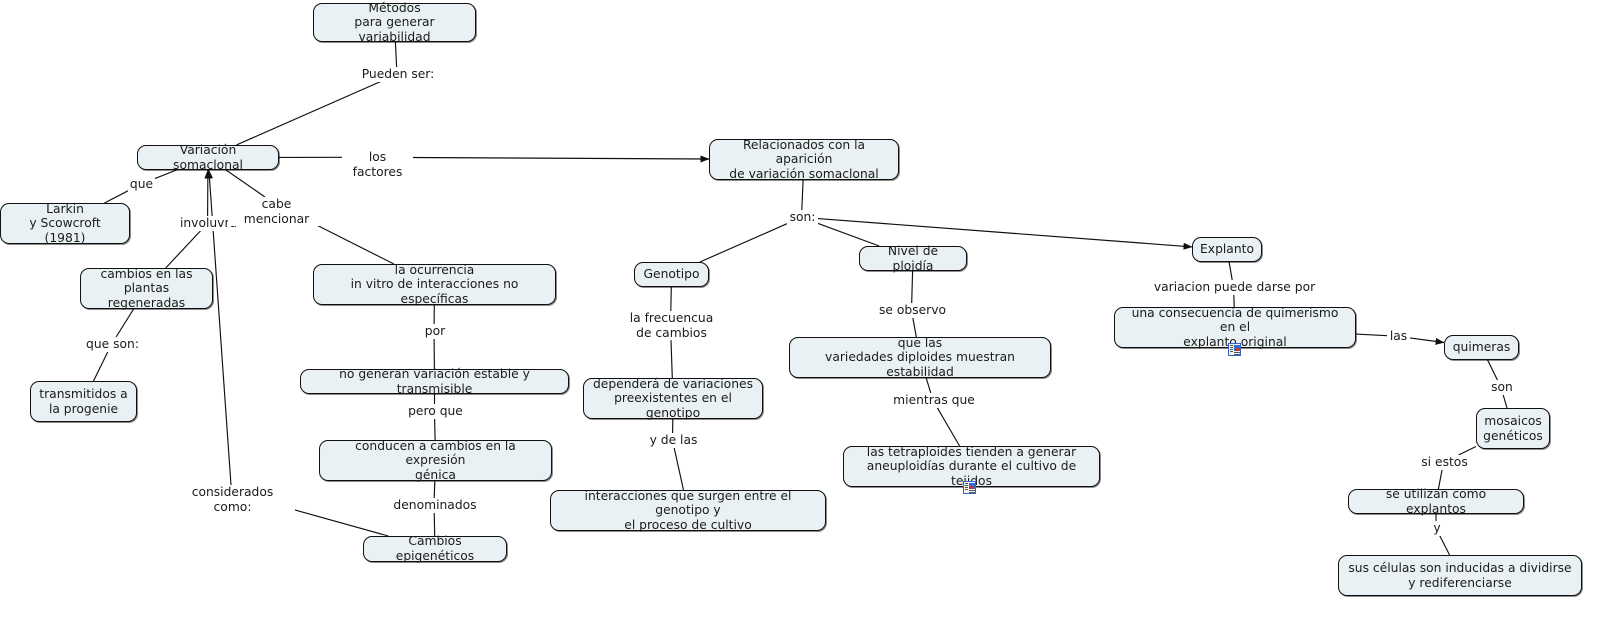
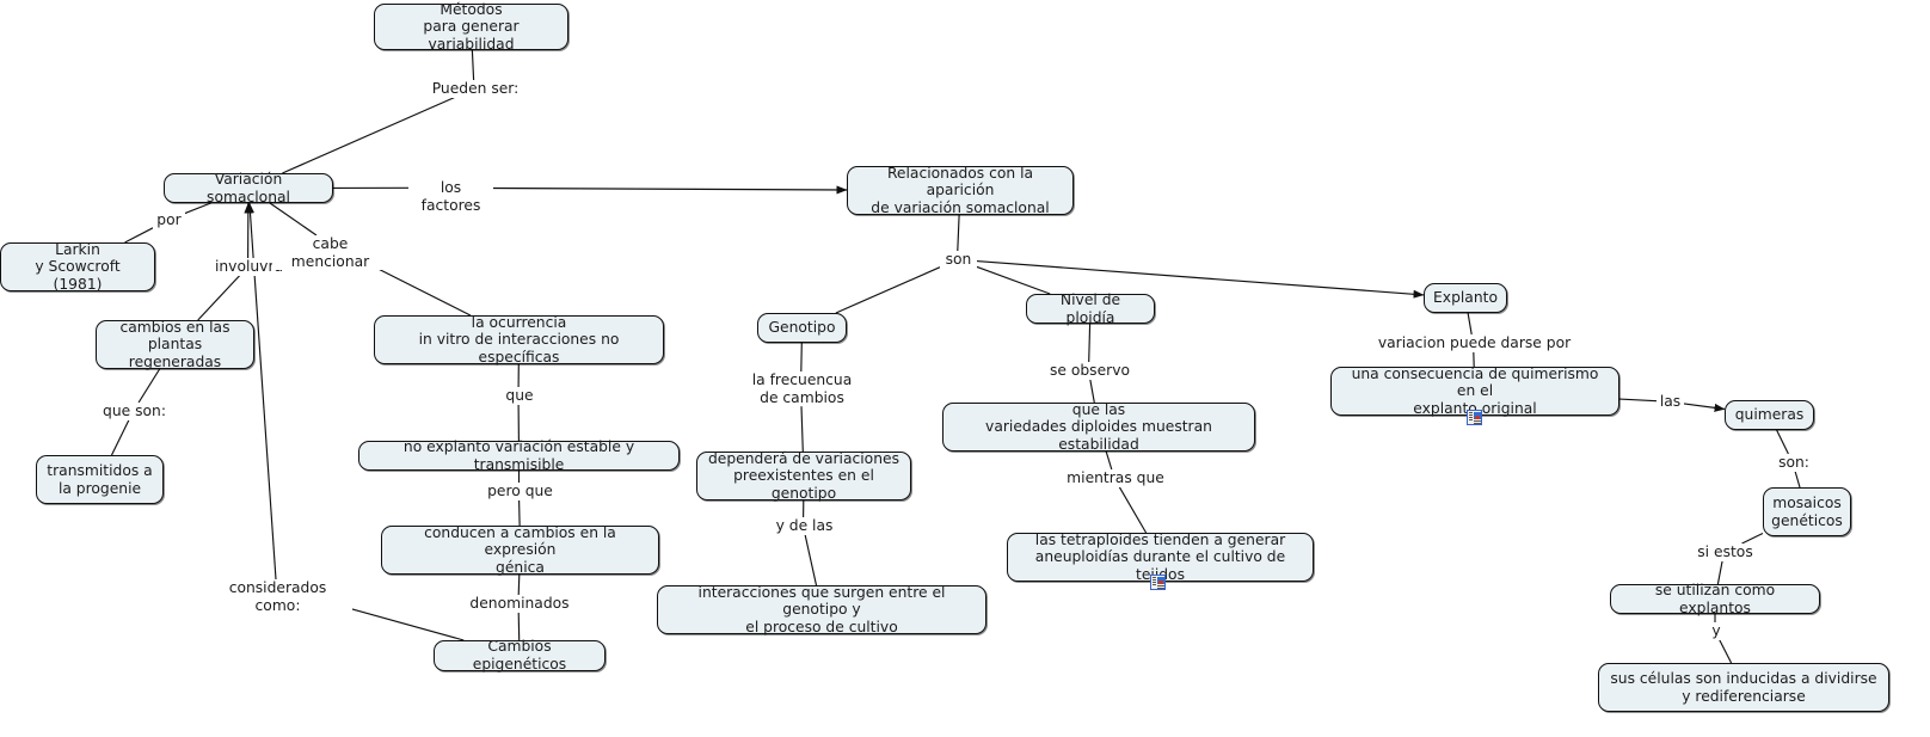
  Métodos
  para generar variabilidad
  Variación somaclonal
  Larkin
  y Scowcroft (1981)
  cambios en las
  plantas regeneradas
  transmitidos a
  la progenie
  la ocurrencia
  in vitro de interacciones no específicas
- no generan variación estable y transmisible
+ no explanto variación estable y transmisible
  conducen a cambios en la expresión
  génica
  Cambios epigenéticos
  Relacionados con la aparición
  de variación somaclonal
  Genotipo
  dependerá de variaciones
  preexistentes en el genotipo
  interacciones que surgen entre el genotipo y
  el proceso de cultivo
  Nivel de ploidía
  que las
  variedades diploides muestran estabilidad
  las tetraploides tienden a generar
  aneuploidías durante el cultivo de teos
  Explanto
  una consecuencia de quimerismo en el
  explanto original
  quimeras
  mosaicos
  genéticos
  se utilizan como explantos
  sus células son inducidas a dividirse
  y rediferenciarse
  Pueden ser:
  los factores
- que
+ por
  involuvr
  cabe mencionar
  que son:
- por
+ que
  pero que
  denominados
  considerados como:
- son:
+ son
  la frecuencua
  de cambios
  y de las
  se observo
  mientras que
  variacion puede darse por
  las
- son
+ son:
  si estos
  y
